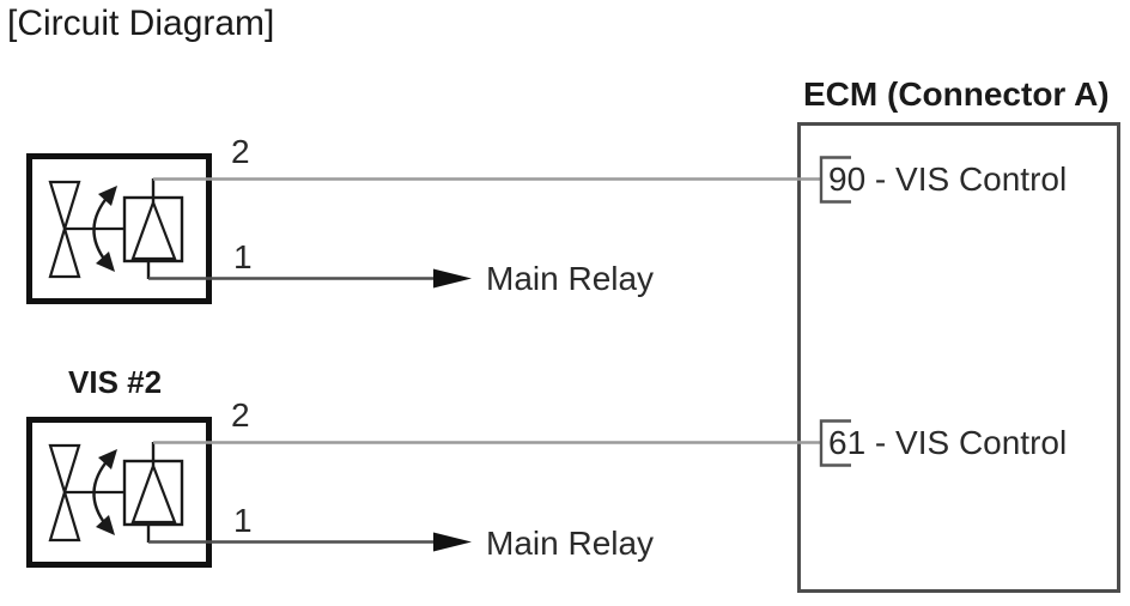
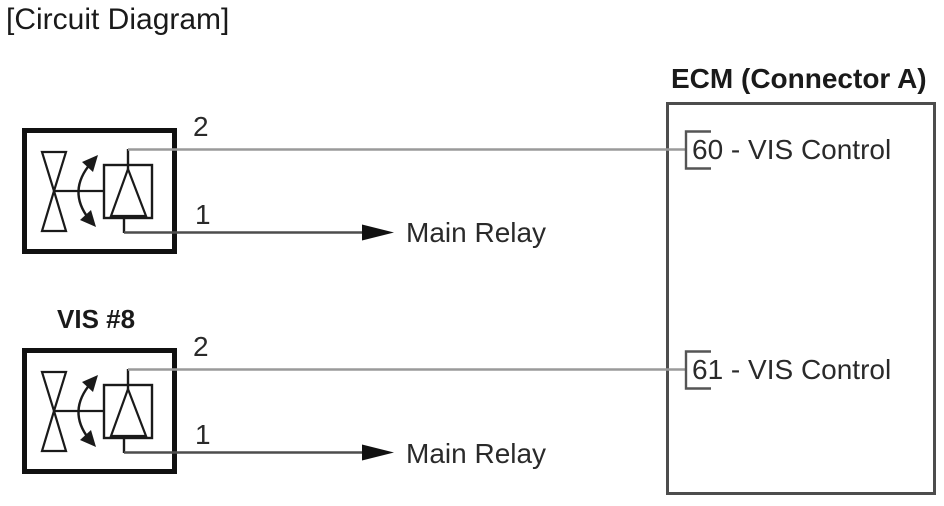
  [Circuit Diagram]
- VIS #2
+ VIS #8
  2
  1
  2
  1
  Main Relay
  Main Relay
  ECM (Connector A)
- 90 - VIS Control
+ 60 - VIS Control
  61 - VIS Control
